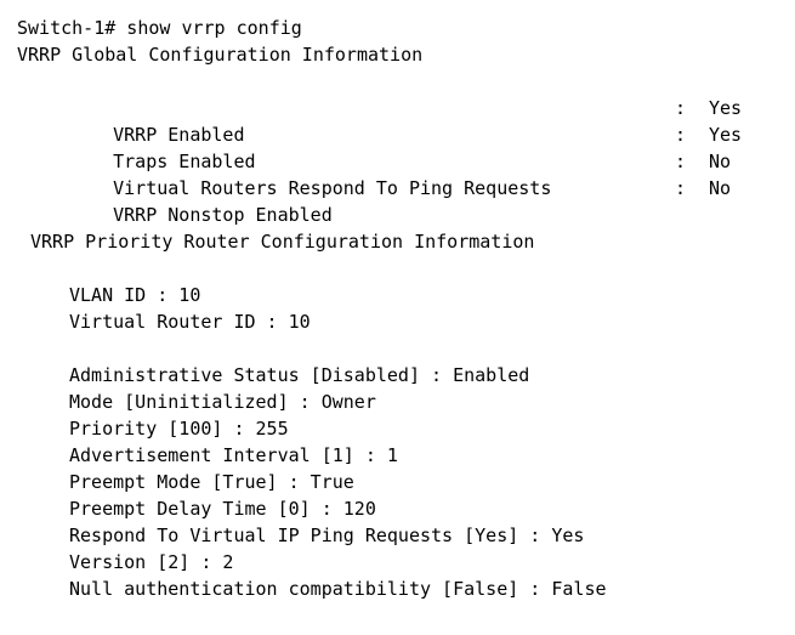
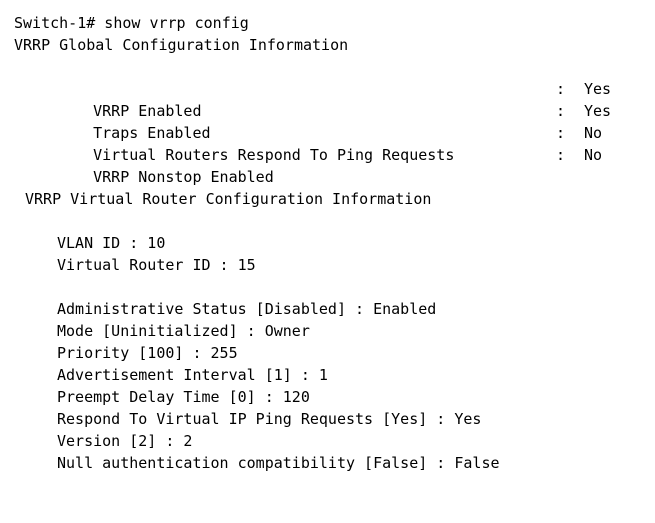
  Switch-1# show vrrp config
  VRRP Global Configuration Information
  VRRP Enabled
  :
  Yes
  Traps Enabled
  :
  Yes
  Virtual Routers Respond To Ping Requests
  :
  No
  VRRP Nonstop Enabled
  :
  No
- VRRP Priority Router Configuration Information
+ VRRP Virtual Router Configuration Information
  VLAN ID : 10
- Virtual Router ID : 10
+ Virtual Router ID : 15
  Administrative Status [Disabled] : Enabled
  Mode [Uninitialized] : Owner
  Priority [100] : 255
  Advertisement Interval [1] : 1
- Preempt Mode [True] : True
  Preempt Delay Time [0] : 120
  Respond To Virtual IP Ping Requests [Yes] : Yes
  Version [2] : 2
  Null authentication compatibility [False] : False
